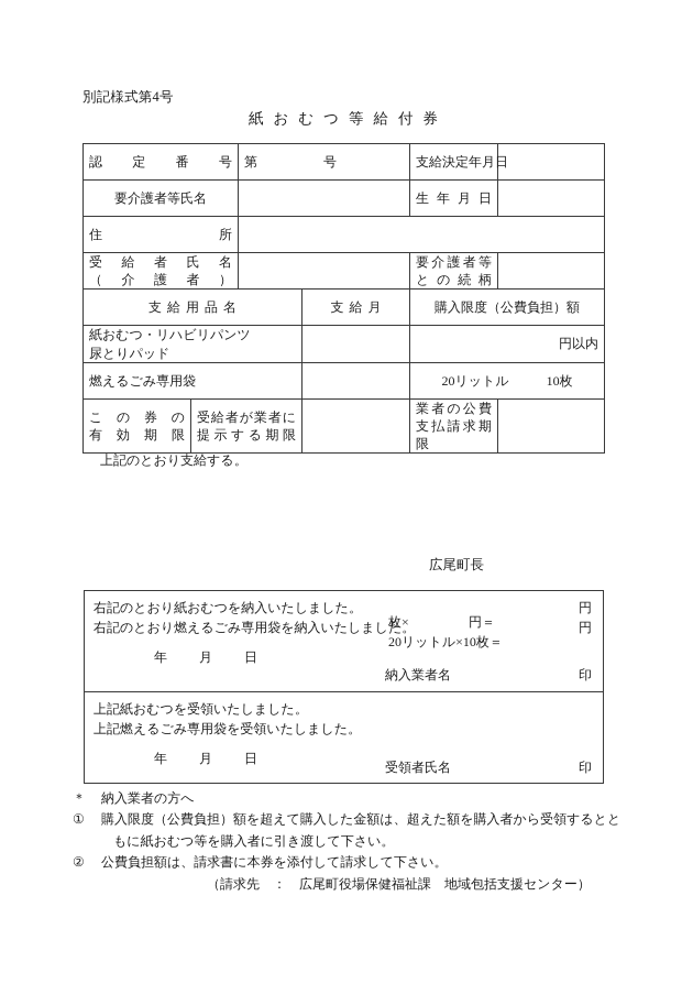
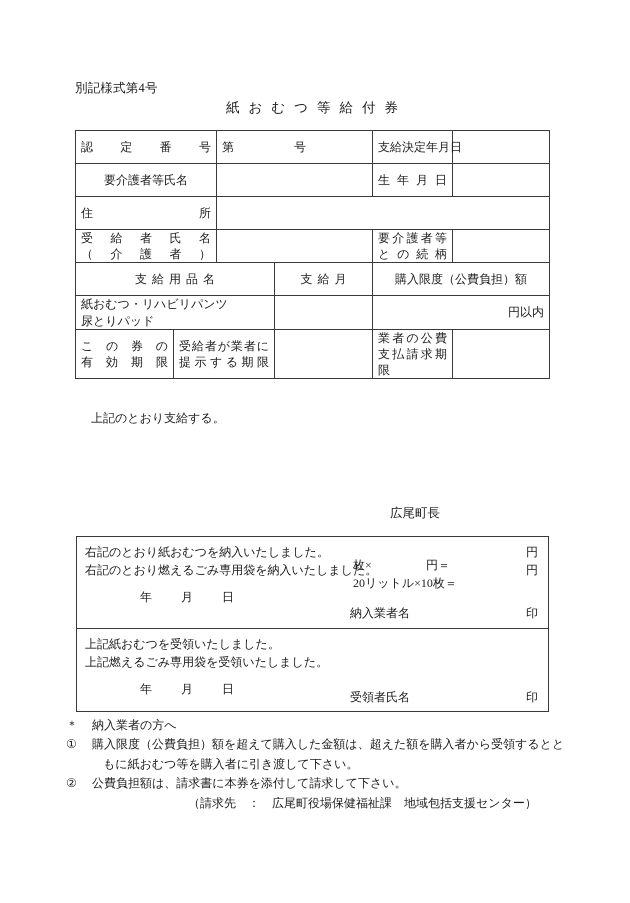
  別記様式第4号
  紙おむつ等給付券
  認定番号	第 号	支給決定年月日
  要介護者等氏名		生年月日
  住所
  受給者氏名 （介護者）		要介護者等 との続柄
  支給用品名	支給月	購入限度（公費負担）額
  紙おむつ・リハビリパンツ 尿とりパッド		円以内
- 燃えるごみ専用袋		20リットル 10枚
  この券の 有効期限	受給者が業者に 提示する期限		業者の公費 支払請求期限
  上記のとおり支給する。
  広尾町長
  右記のとおり紙おむつを納入いたしました。
  枚×
  円＝
  円
  右記のとおり燃えるごみ専用袋を納入いたしまし
  20リットル×10枚＝
  円
  年 月 日
  納入業者名
  印
  上記紙おむつを受領いたしました。
  上記燃えるごみ専用袋を受領いたしました。
  年 月 日
  受領者氏名
  印
  ＊
  納入業者の方へ
  ①
  購入限度（公費負担）額を超えて購入した金額は、超えた額を購入者から受領するとと
  もに紙おむつ等を購入者に引き渡して下さい。
  ②
  公費負担額は、請求書に本券を添付して請求して下さい。
  （請求先 ： 広尾町役場保健福祉課 地域包括支援センター）
